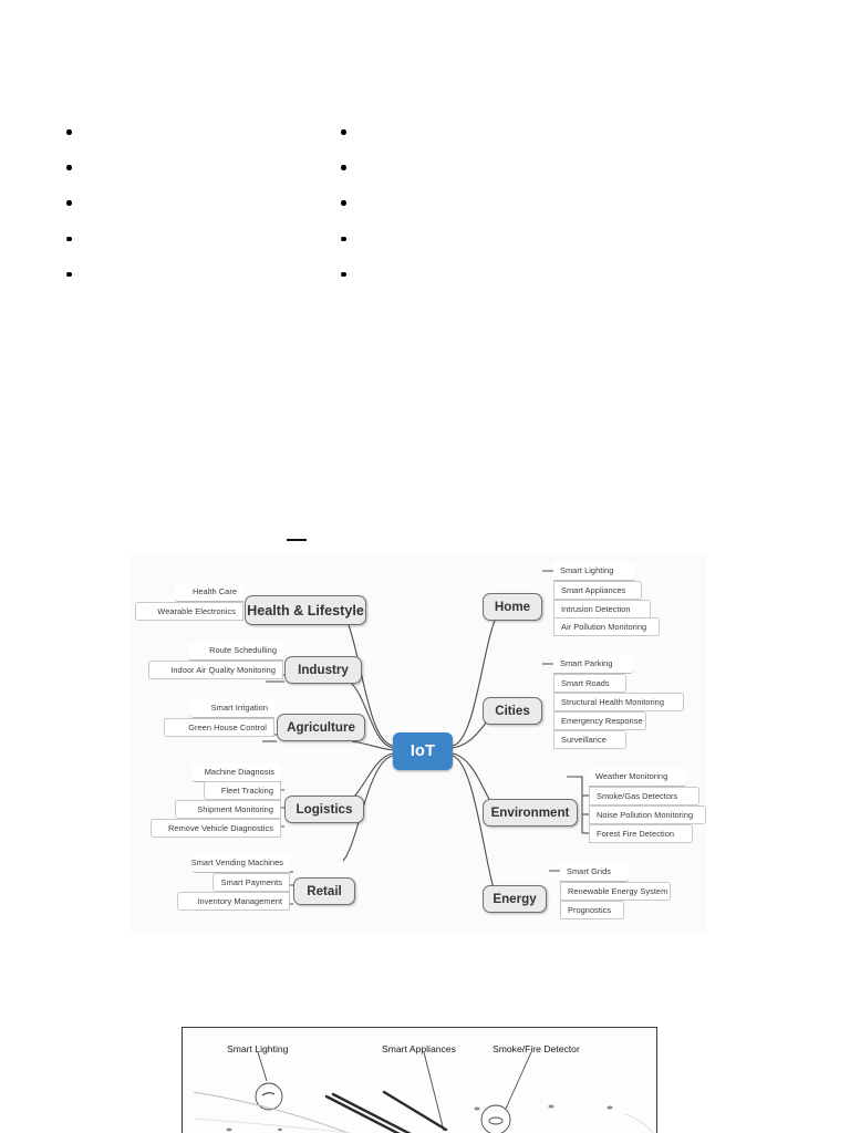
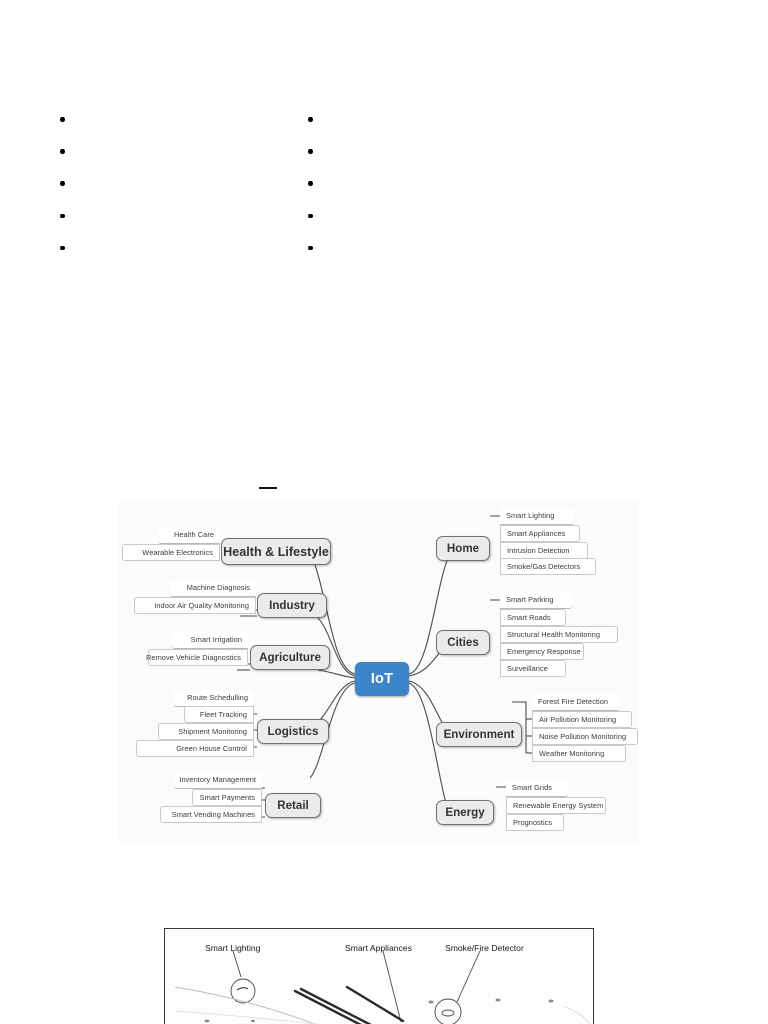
  IoT
  Health & Lifestyle
  Health Care
  Wearable Electronics
  Industry
- Route Schedulling
+ Machine Diagnosis
  Indoor Air Quality Monitoring
  Agriculture
  Smart Irrigation
- Green House Control
+ Remove Vehicle Diagnostics
  Logistics
- Machine Diagnosis
+ Route Schedulling
  Fleet Tracking
  Shipment Monitoring
- Remove Vehicle Diagnostics
+ Green House Control
  Retail
- Smart Vending Machines
+ Inventory Management
  Smart Payments
- Inventory Management
+ Smart Vending Machines
  Home
  Smart Lighting
  Smart Appliances
  Intrusion Detection
- Air Pollution Monitoring
+ Smoke/Gas Detectors
  Cities
  Smart Parking
  Smart Roads
  Structural Health Monitoring
  Emergency Response
  Surveillance
  Environment
- Weather Monitoring
+ Forest Fire Detection
- Smoke/Gas Detectors
+ Air Pollution Monitoring
  Noise Pollution Monitoring
- Forest Fire Detection
+ Weather Monitoring
  Energy
  Smart Grids
  Renewable Energy System
  Prognostics
  Smart Lighting
  Smart Appliances
  Smoke/Fire Detector
